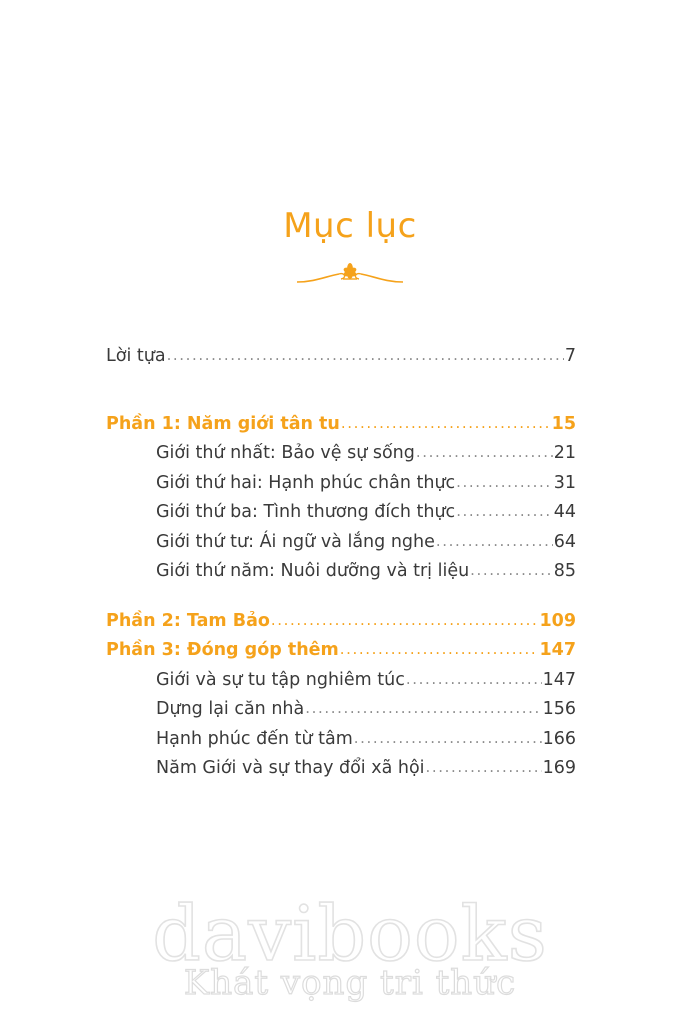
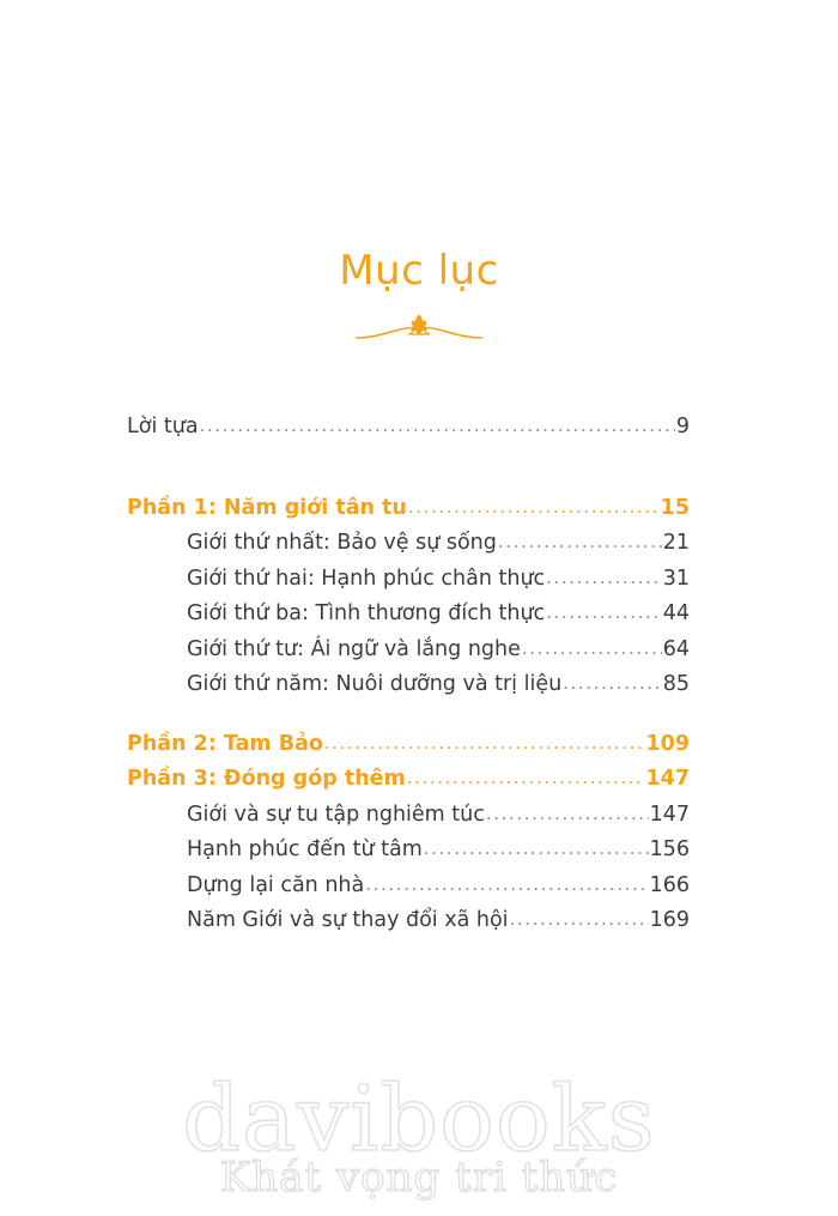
  Mục lục
  Lời tựa
  ..............................................................
- 7
+ 9
  Phần 1: Năm giới tân tu
  15
  Giới thứ nhất: Bảo vệ sự sống
  21
  Giới thứ hai: Hạnh phúc chân thực
  31
  Giới thứ ba: Tình thương đích thực
  44
  Giới thứ tư: Ái ngữ và lắng nghe
  64
  Giới thứ năm: Nuôi dưỡng và trị liệu
  85
  Phần 2: Tam Bảo
  109
  Phần 3: Đóng góp thêm
  147
  Giới và sự tu tập nghiêm túc
  147
- Dựng lại căn nhà
+ Hạnh phúc đến từ tâm
  156
- Hạnh phúc đến từ tâm
+ Dựng lại căn nhà
  166
  Năm Giới và sự thay đổi xã hội
  169
  davibooks
  Khát vọng tri thức
